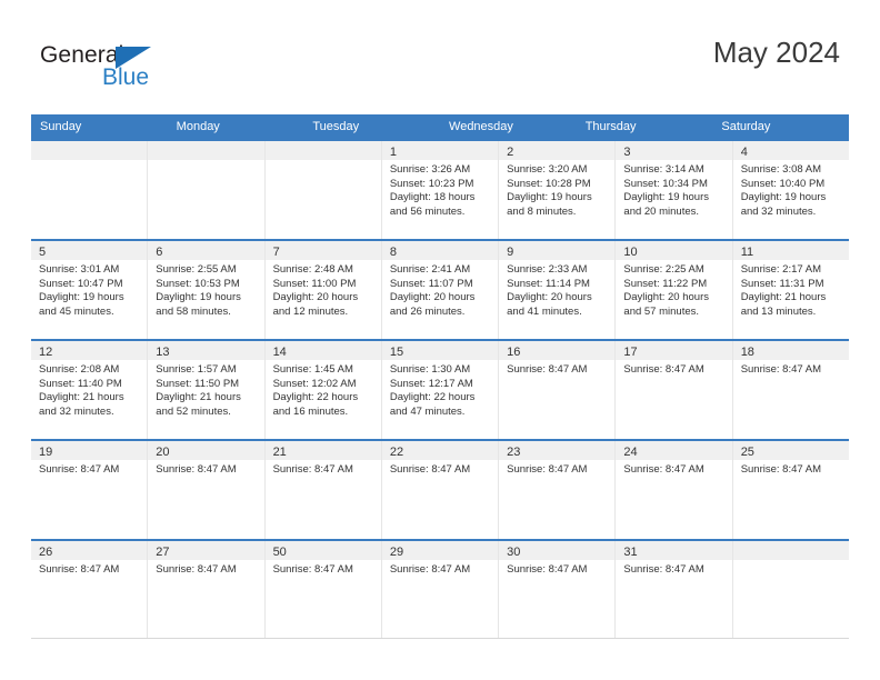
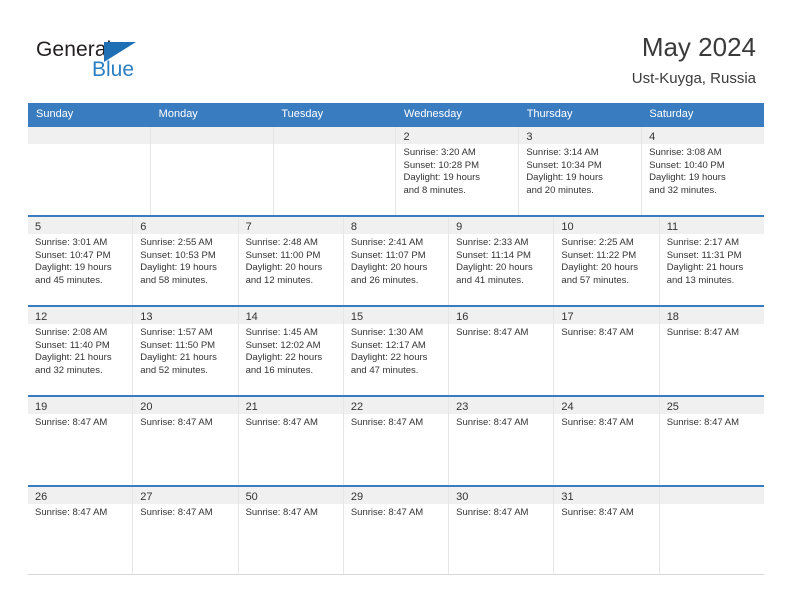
  General
  Blue
  May 2024
+ Ust-Kuyga, Russia
  Sunday
  Monday
  Tuesday
  Wednesday
  Thursday
  Saturday
- 1
- Sunrise: 3:26 AM
- Sunset: 10:23 PM
- Daylight: 18 hours
- and 56 minutes.
  2
  Sunrise: 3:20 AM
  Sunset: 10:28 PM
  Daylight: 19 hours
  and 8 minutes.
  3
  Sunrise: 3:14 AM
  Sunset: 10:34 PM
  Daylight: 19 hours
  and 20 minutes.
  4
  Sunrise: 3:08 AM
  Sunset: 10:40 PM
  Daylight: 19 hours
  and 32 minutes.
  5
  Sunrise: 3:01 AM
  Sunset: 10:47 PM
  Daylight: 19 hours
  and 45 minutes.
  6
  Sunrise: 2:55 AM
  Sunset: 10:53 PM
  Daylight: 19 hours
  and 58 minutes.
  7
  Sunrise: 2:48 AM
  Sunset: 11:00 PM
  Daylight: 20 hours
  and 12 minutes.
  8
  Sunrise: 2:41 AM
  Sunset: 11:07 PM
  Daylight: 20 hours
  and 26 minutes.
  9
  Sunrise: 2:33 AM
  Sunset: 11:14 PM
  Daylight: 20 hours
  and 41 minutes.
  10
  Sunrise: 2:25 AM
  Sunset: 11:22 PM
  Daylight: 20 hours
  and 57 minutes.
  11
  Sunrise: 2:17 AM
  Sunset: 11:31 PM
  Daylight: 21 hours
  and 13 minutes.
  12
  Sunrise: 2:08 AM
  Sunset: 11:40 PM
  Daylight: 21 hours
  and 32 minutes.
  13
  Sunrise: 1:57 AM
  Sunset: 11:50 PM
  Daylight: 21 hours
  and 52 minutes.
  14
  Sunrise: 1:45 AM
  Sunset: 12:02 AM
  Daylight: 22 hours
  and 16 minutes.
  15
  Sunrise: 1:30 AM
  Sunset: 12:17 AM
  Daylight: 22 hours
  and 47 minutes.
  16
  Sunrise: 8:47 AM
  17
  Sunrise: 8:47 AM
  18
  Sunrise: 8:47 AM
  19
  Sunrise: 8:47 AM
  20
  Sunrise: 8:47 AM
  21
  Sunrise: 8:47 AM
  22
  Sunrise: 8:47 AM
  23
  Sunrise: 8:47 AM
  24
  Sunrise: 8:47 AM
  25
  Sunrise: 8:47 AM
  26
  Sunrise: 8:47 AM
  27
  Sunrise: 8:47 AM
  50
  Sunrise: 8:47 AM
  29
  Sunrise: 8:47 AM
  30
  Sunrise: 8:47 AM
  31
  Sunrise: 8:47 AM
